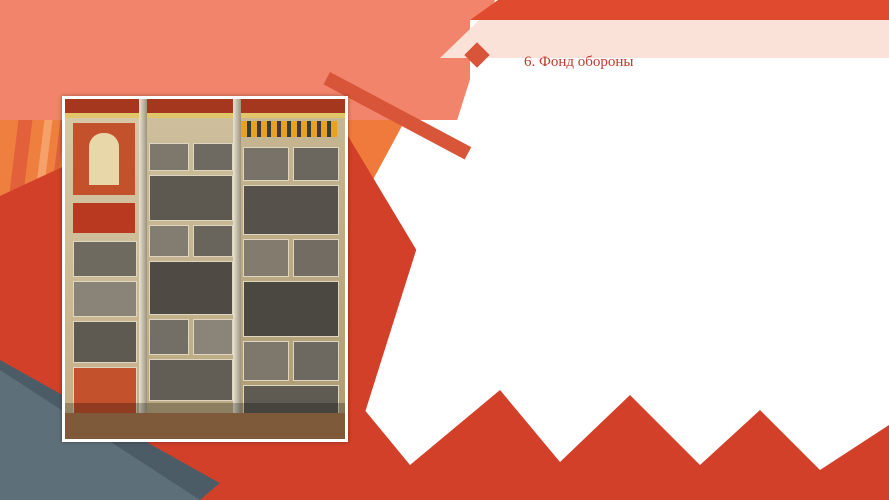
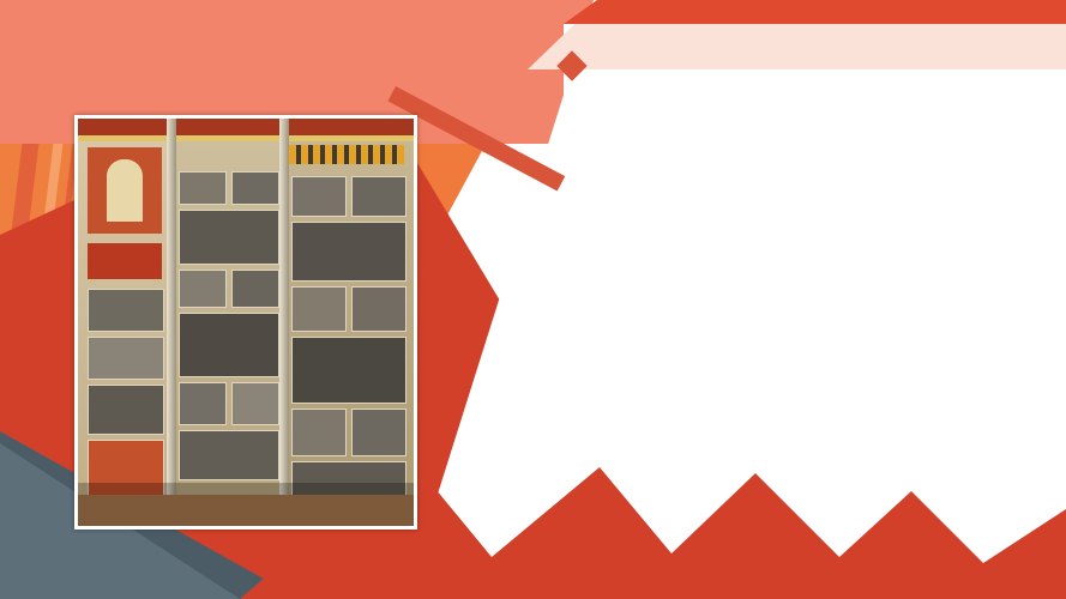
- 6. Фонд обороны
